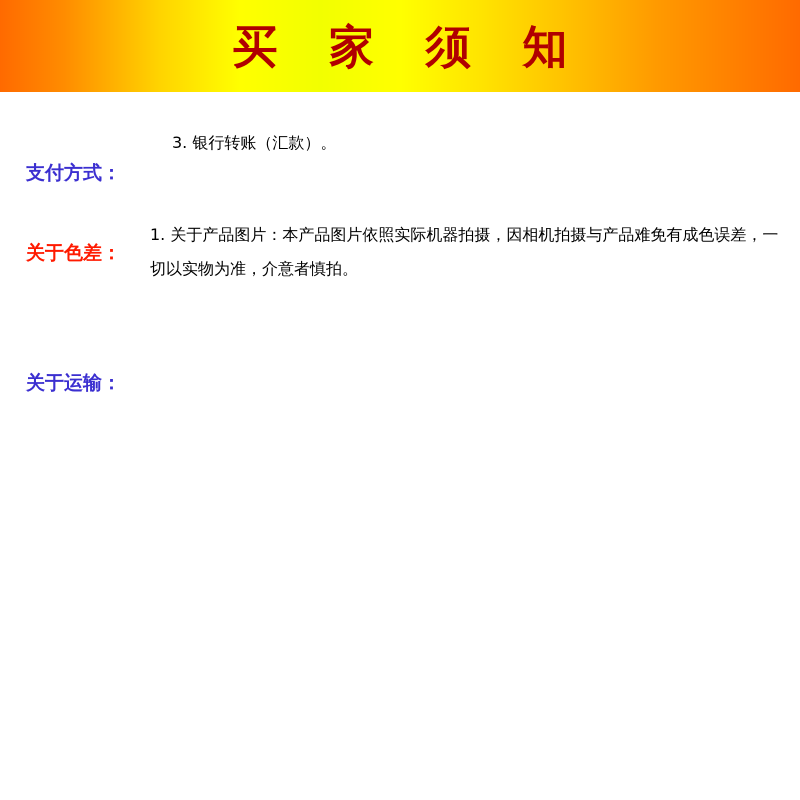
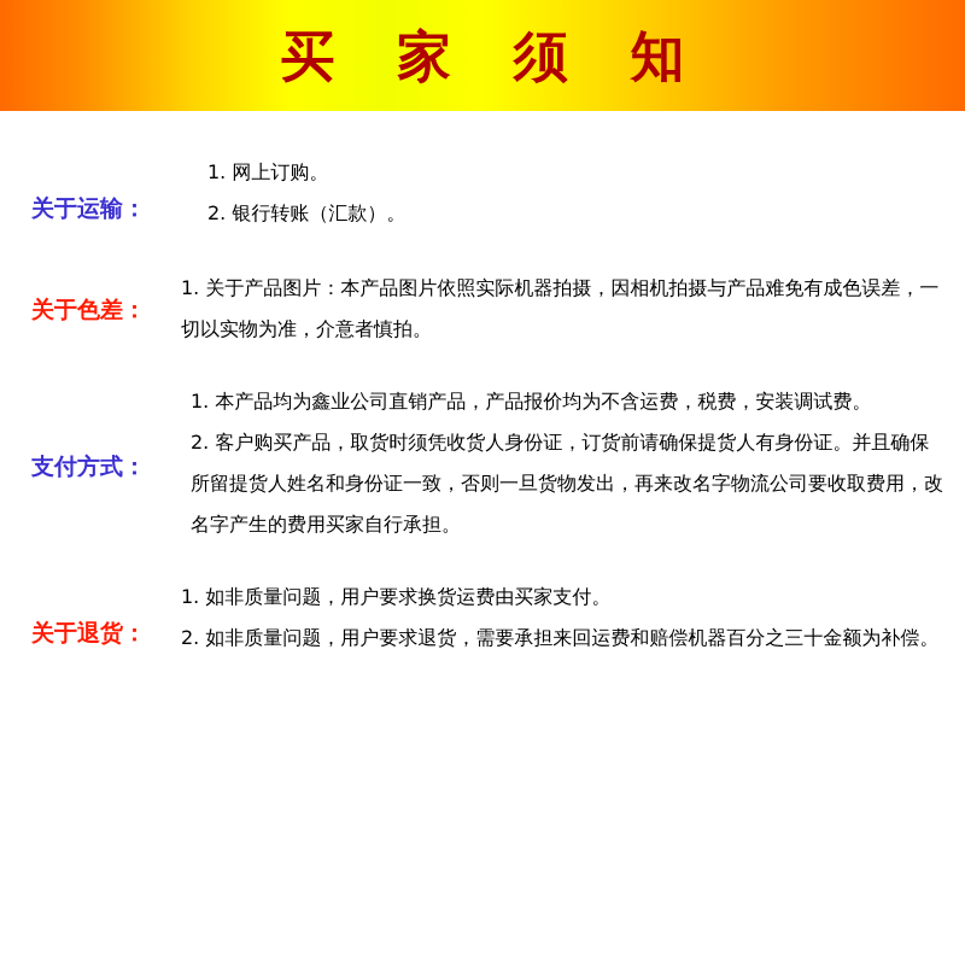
  买 家 须 知
- 支付方式：
+ 关于运输：
+ 1. 网上订购。
- 3. 银行转账（汇款）。
+ 2. 银行转账（汇款）。
  关于色差：
  1. 关于产品图片：本产品图片依照实际机器拍摄，因相机拍摄与产品难免有成色误差，一切以实物为准，介意者慎拍。
- 关于运输：
+ 支付方式：
+ 1. 本产品均为鑫业公司直销产品，产品报价均为不含运费，税费，安装调试费。
+ 2. 客户购买产品，取货时须凭收货人身份证，订货前请确保提货人有身份证。并且确保所留提货人姓名和身份证一致，否则一旦货物发出，再来改名字物流公司要收取费用，改名字产生的费用买家自行承担。
+ 关于退货：
+ 1. 如非质量问题，用户要求换货运费由买家支付。
+ 2. 如非质量问题，用户要求退货，需要承担来回运费和赔偿机器百分之三十金额为补偿。
